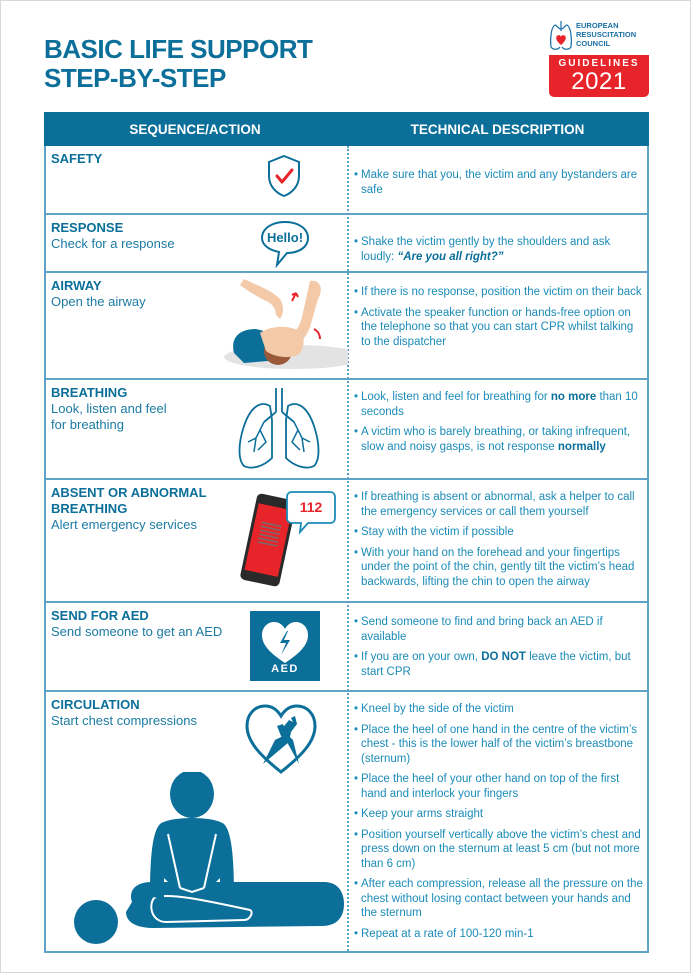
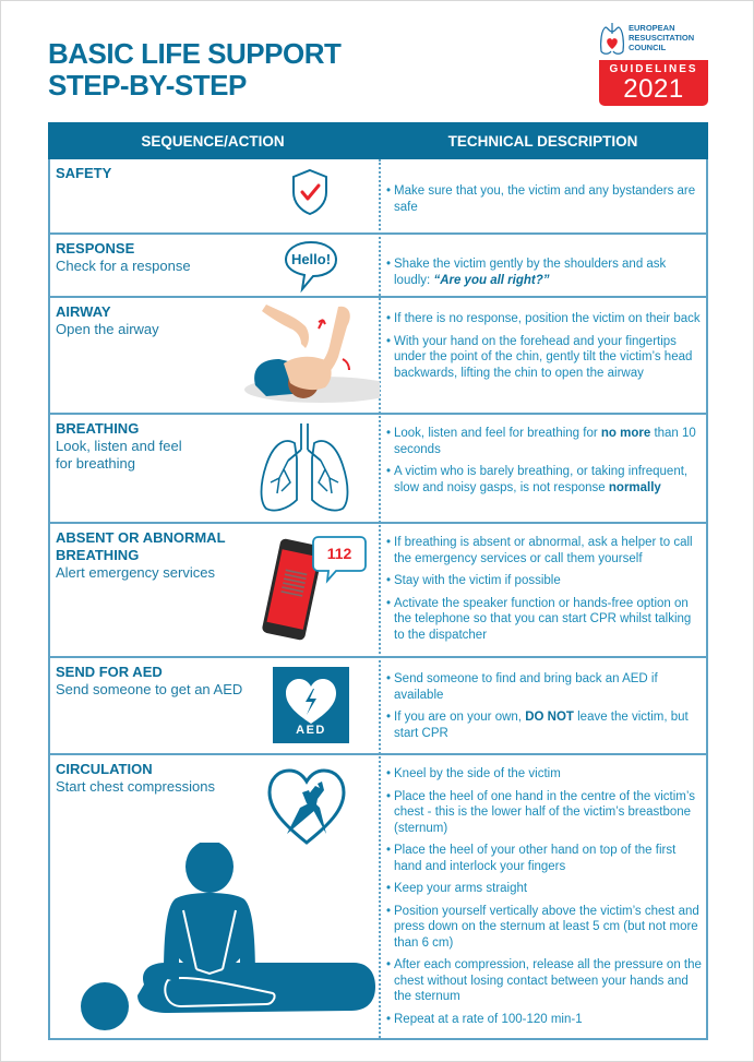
  BASIC LIFE SUPPORT
  STEP-BY-STEP
  EUROPEAN
  RESUSCITATION
  COUNCIL
  GUIDELINES
  2021
  SEQUENCE/ACTION
  TECHNICAL DESCRIPTION
  SAFETY
  Make sure that you, the victim and any bystanders are safe
  RESPONSE
  Check for a response
  Hello!
  Shake the victim gently by the shoulders and ask loudly: “Are you all right?”
  AIRWAY
  Open the airway
  If there is no response, position the victim on their back
- Activate the speaker function or hands-free option on the telephone so that you can start CPR whilst talking to the dispatcher
+ With your hand on the forehead and your fingertips under the point of the chin, gently tilt the victim’s head backwards, lifting the chin to open the airway
  BREATHING
  Look, listen and feel for breathing
  Look, listen and feel for breathing for no more than 10 seconds
  A victim who is barely breathing, or taking infrequent, slow and noisy gasps, is not response normally
  ABSENT OR ABNORMAL BREATHING
  Alert emergency services
  112
  If breathing is absent or abnormal, ask a helper to call the emergency services or call them yourself
  Stay with the victim if possible
- With your hand on the forehead and your fingertips under the point of the chin, gently tilt the victim’s head backwards, lifting the chin to open the airway
+ Activate the speaker function or hands-free option on the telephone so that you can start CPR whilst talking to the dispatcher
  SEND FOR AED
  Send someone to get an AED
  AED
  Send someone to find and bring back an AED if available
  If you are on your own, DO NOT leave the victim, but start CPR
  CIRCULATION
  Start chest compressions
  Kneel by the side of the victim
  Place the heel of one hand in the centre of the victim’s chest - this is the lower half of the victim’s breastbone (sternum)
  Place the heel of your other hand on top of the first hand and interlock your fingers
  Keep your arms straight
  Position yourself vertically above the victim’s chest and press down on the sternum at least 5 cm (but not more than 6 cm)
  After each compression, release all the pressure on the chest without losing contact between your hands and the sternum
  Repeat at a rate of 100-120 min-1
